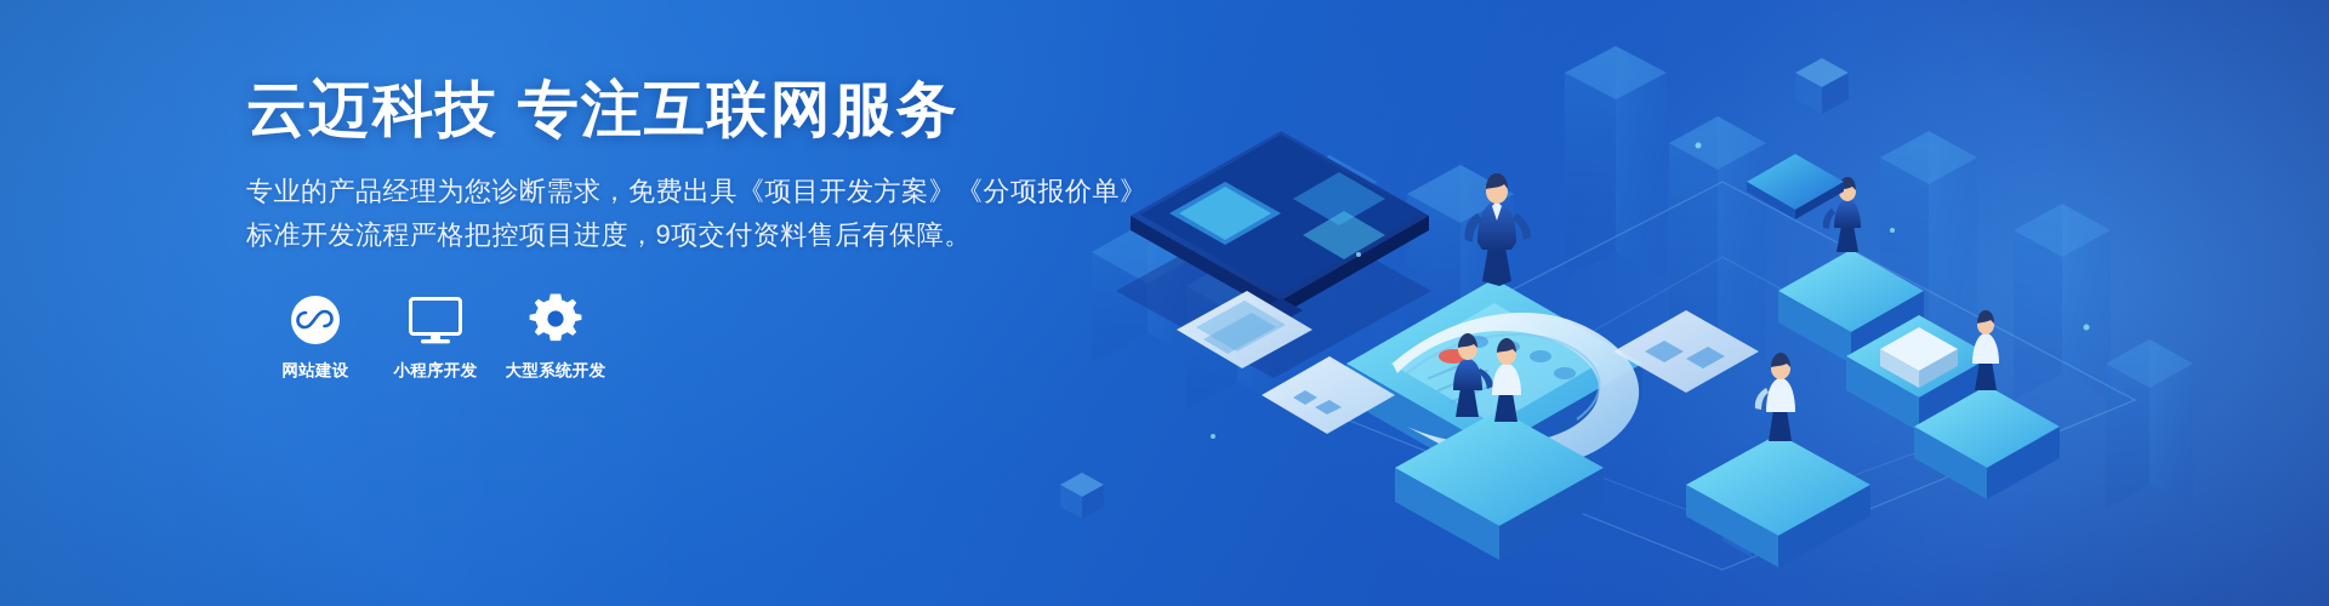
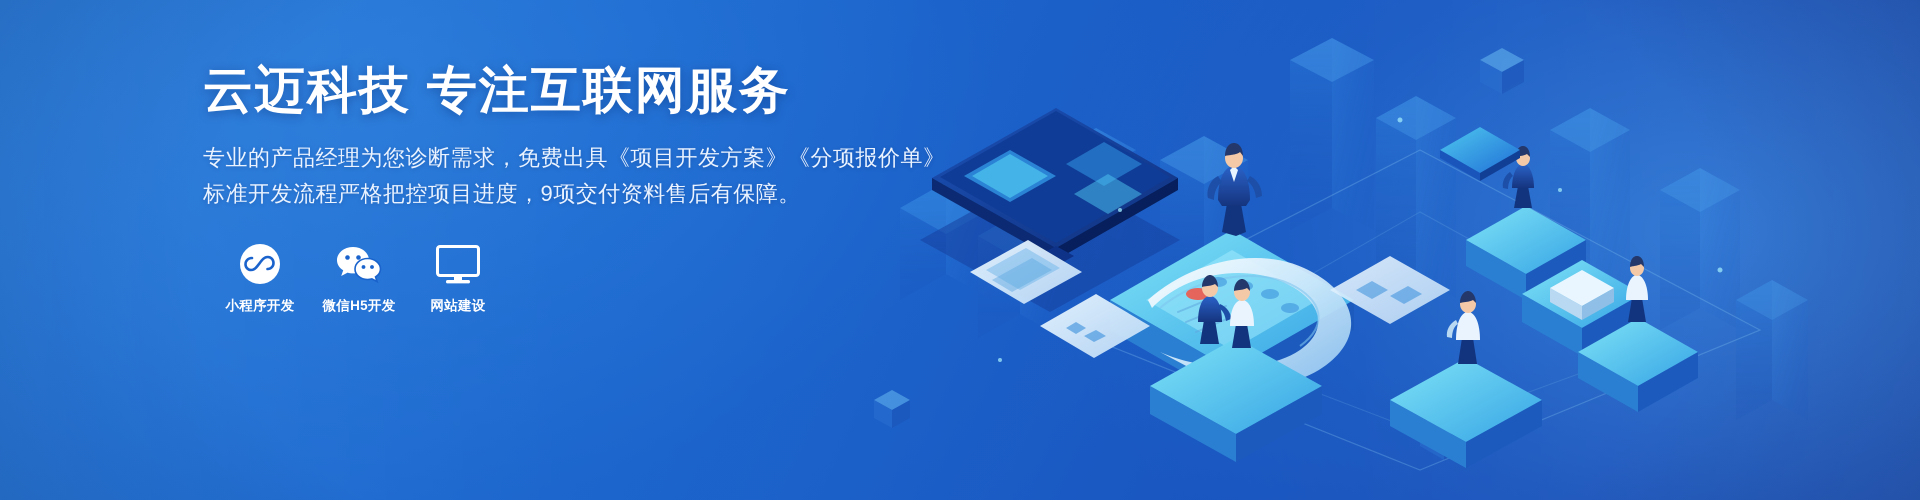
  云迈科技 专注互联网服务
  专业的产品经理为您诊断需求，免费出具《项目开发方案》《分项报价单》
  标准开发流程严格把控项目进度，9项交付资料售后有保障。
- 网站建设
+ 小程序开发
+ 微信H5开发
- 小程序开发
+ 网站建设
- 大型系统开发
